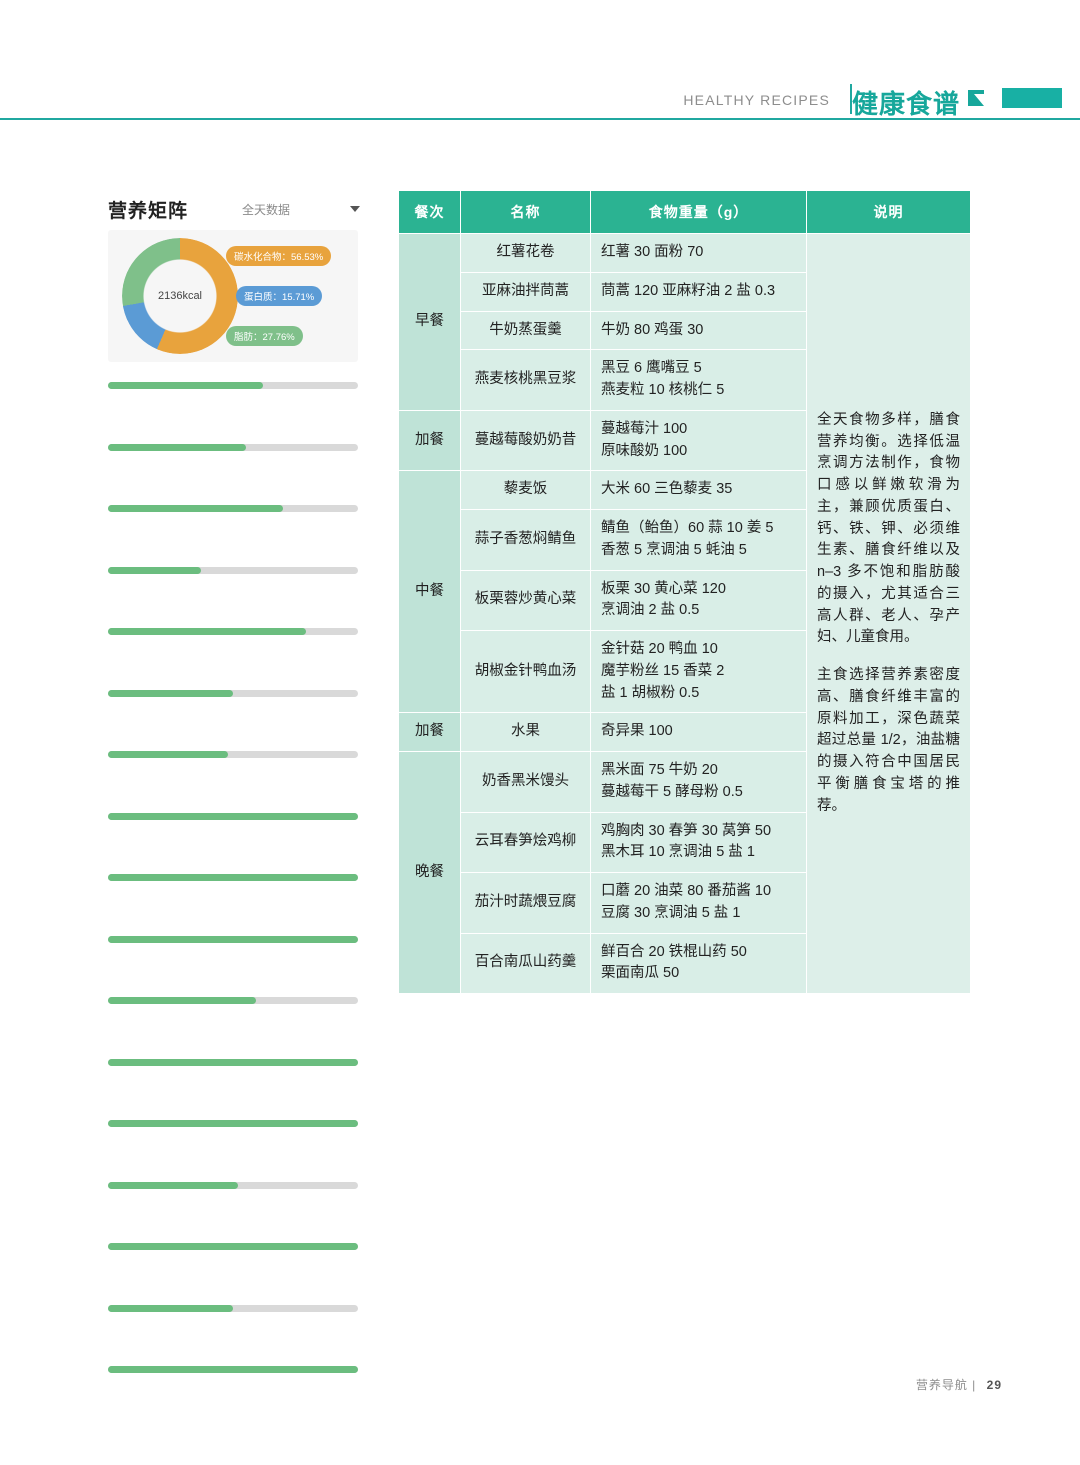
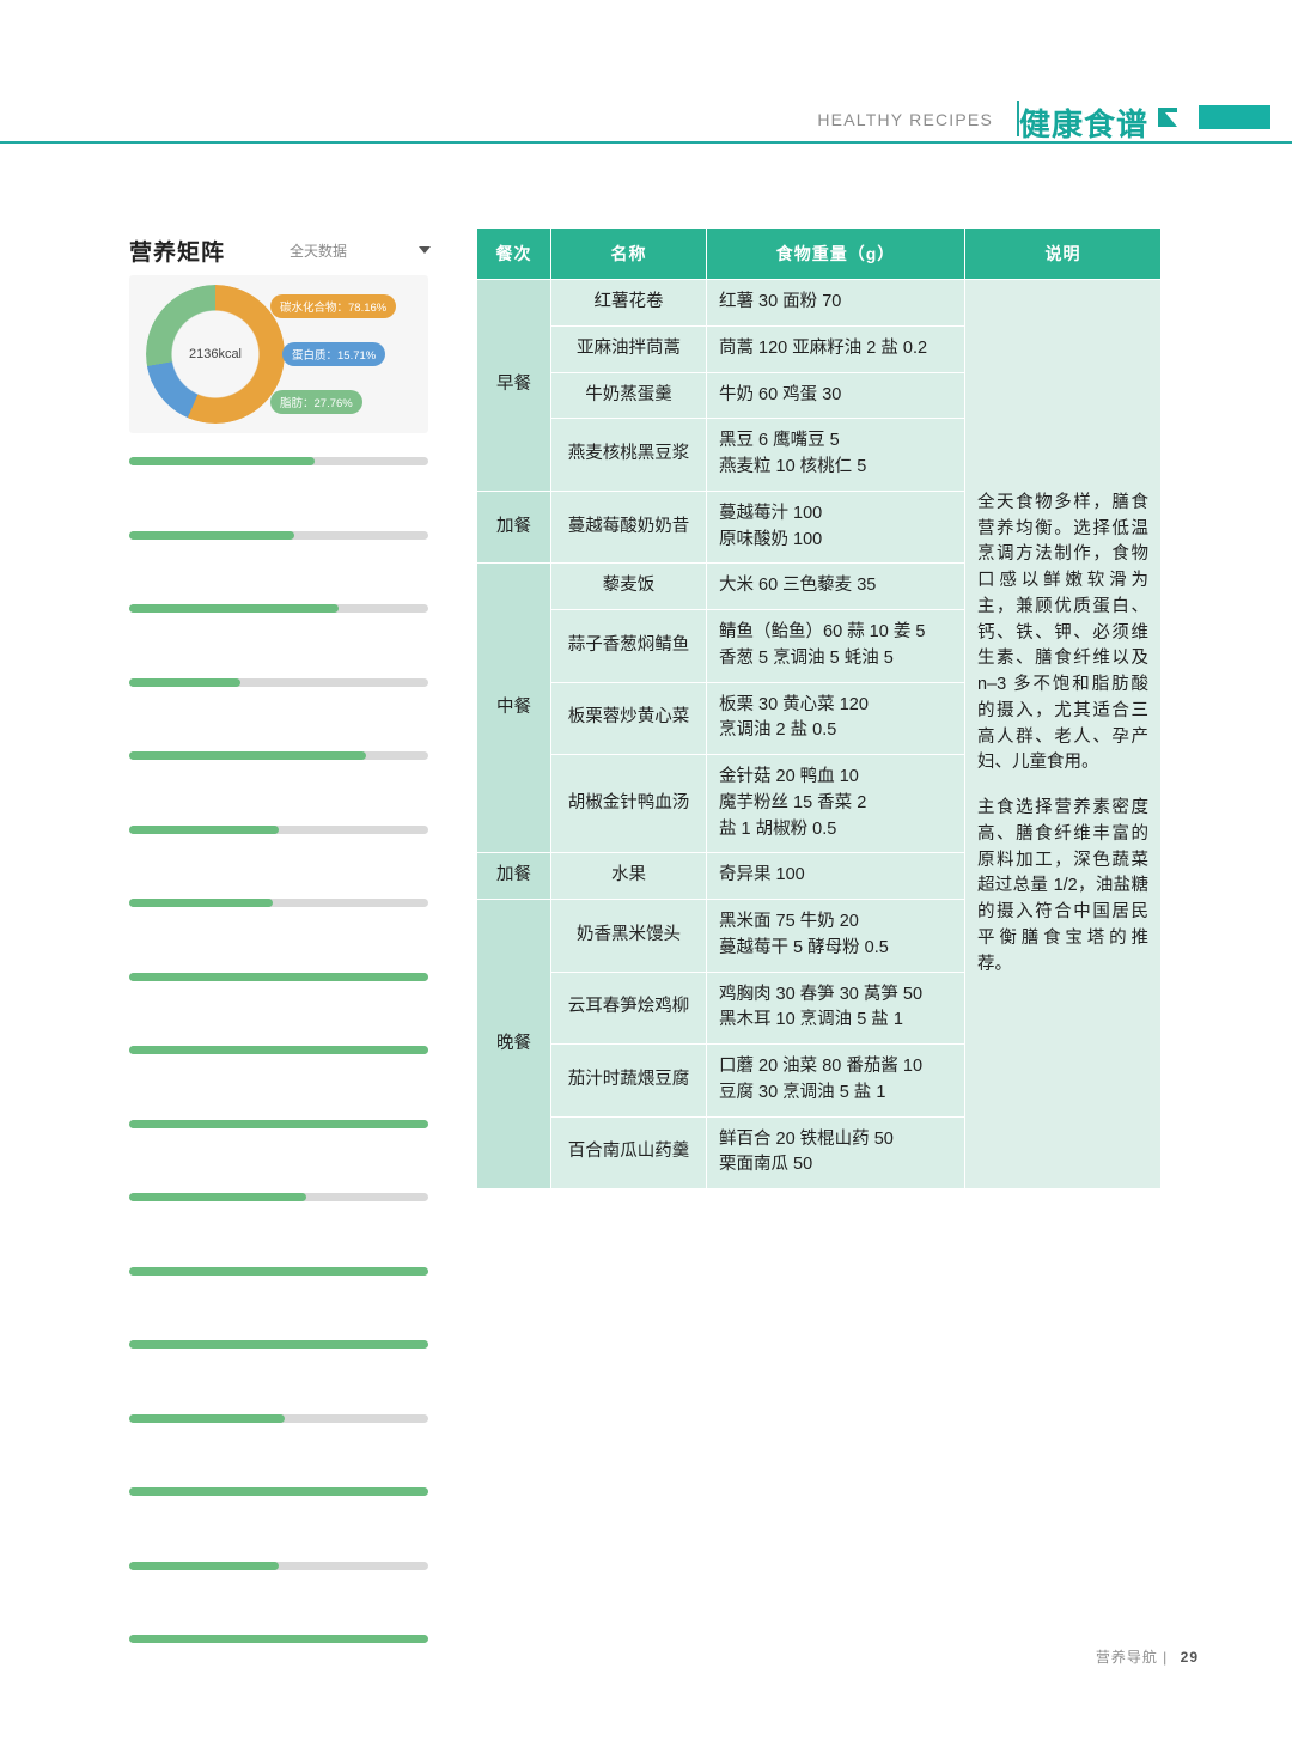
  HEALTHY RECIPES
  健康食谱
  营养矩阵
  全天数据
  2136kcal
- 碳水化合物：56.53%
+ 碳水化合物：78.16%
  蛋白质：15.71%
  脂肪：27.76%
  餐次	名称	食物重量（g）	说明
  早餐	红薯花卷	红薯 30 面粉 70	全天食物多样，膳食营养均衡。选择低温烹调方法制作，食物口感以鲜嫩软滑为主，兼顾优质蛋白、钙、铁、钾、必须维生素、膳食纤维以及 n–3 多不饱和脂肪酸的摄入，尤其适合三高人群、老人、孕产妇、儿童食用。主食选择营养素密度高、膳食纤维丰富的原料加工，深色蔬菜超过总量 1/2，油盐糖的摄入符合中国居民平衡膳食宝塔的推荐。
- 亚麻油拌茼蒿	茼蒿 120 亚麻籽油 2 盐 0.3
+ 亚麻油拌茼蒿	茼蒿 120 亚麻籽油 2 盐 0.2
- 牛奶蒸蛋羹	牛奶 80 鸡蛋 30
+ 牛奶蒸蛋羹	牛奶 60 鸡蛋 30
  燕麦核桃黑豆浆	黑豆 6 鹰嘴豆 5燕麦粒 10 核桃仁 5
  加餐	蔓越莓酸奶奶昔	蔓越莓汁 100原味酸奶 100
  中餐	藜麦饭	大米 60 三色藜麦 35
  蒜子香葱焖鲭鱼	鲭鱼（鲐鱼）60 蒜 10 姜 5香葱 5 烹调油 5 蚝油 5
  板栗蓉炒黄心菜	板栗 30 黄心菜 120烹调油 2 盐 0.5
  胡椒金针鸭血汤	金针菇 20 鸭血 10魔芋粉丝 15 香菜 2盐 1 胡椒粉 0.5
  加餐	水果	奇异果 100
  晚餐	奶香黑米馒头	黑米面 75 牛奶 20蔓越莓干 5 酵母粉 0.5
  云耳春笋烩鸡柳	鸡胸肉 30 春笋 30 莴笋 50黑木耳 10 烹调油 5 盐 1
  茄汁时蔬煨豆腐	口蘑 20 油菜 80 番茄酱 10豆腐 30 烹调油 5 盐 1
  百合南瓜山药羹	鲜百合 20 铁棍山药 50栗面南瓜 50
  营养导航 | 29
